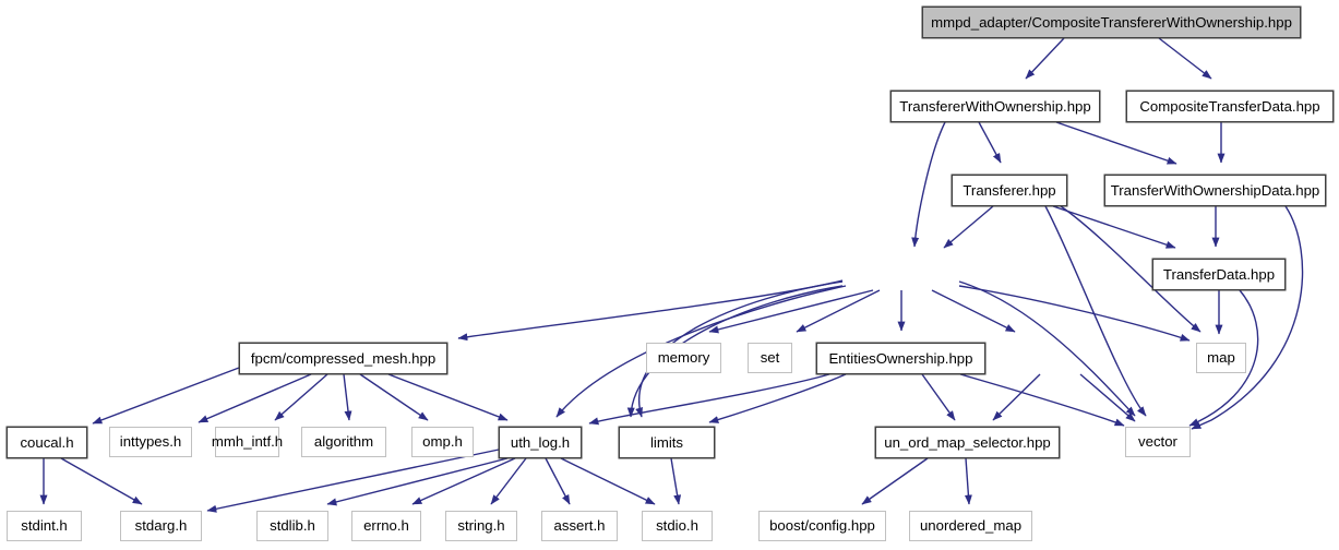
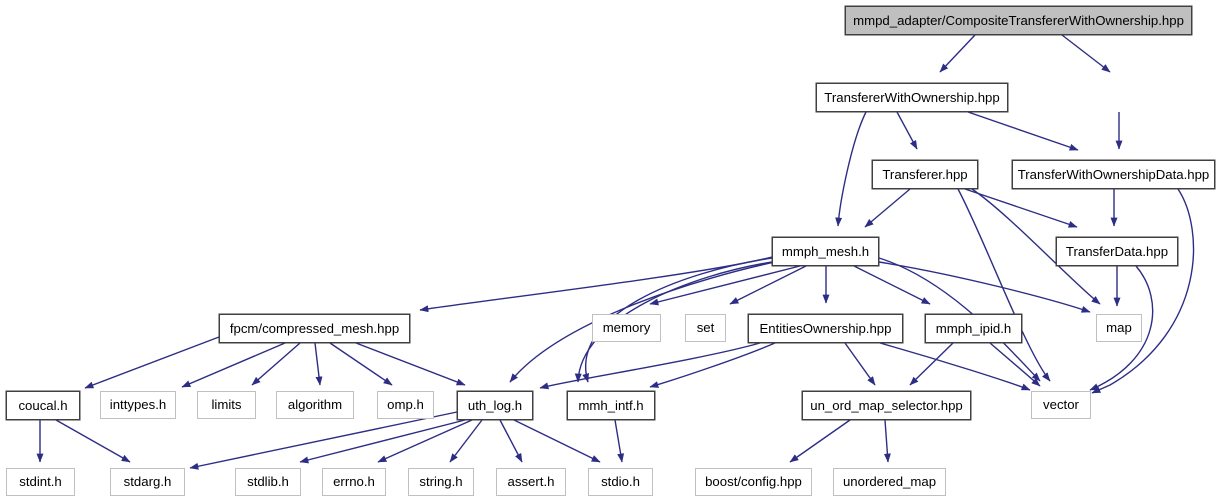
  mmpd_adapter/CompositeTransfererWithOwnership.hpp
  TransfererWithOwnership.hpp
- CompositeTransferData.hpp
  Transferer.hpp
  TransferWithOwnershipData.hpp
+ mmph_mesh.h
  TransferData.hpp
  fpcm/compressed_mesh.hpp
  memory
  set
  EntitiesOwnership.hpp
+ mmph_ipid.h
  map
  coucal.h
  inttypes.h
- mmh_intf.h
+ limits
  algorithm
  omp.h
  uth_log.h
- limits
+ mmh_intf.h
  un_ord_map_selector.hpp
  vector
  stdint.h
  stdarg.h
  stdlib.h
  errno.h
  string.h
  assert.h
  stdio.h
  boost/config.hpp
  unordered_map
